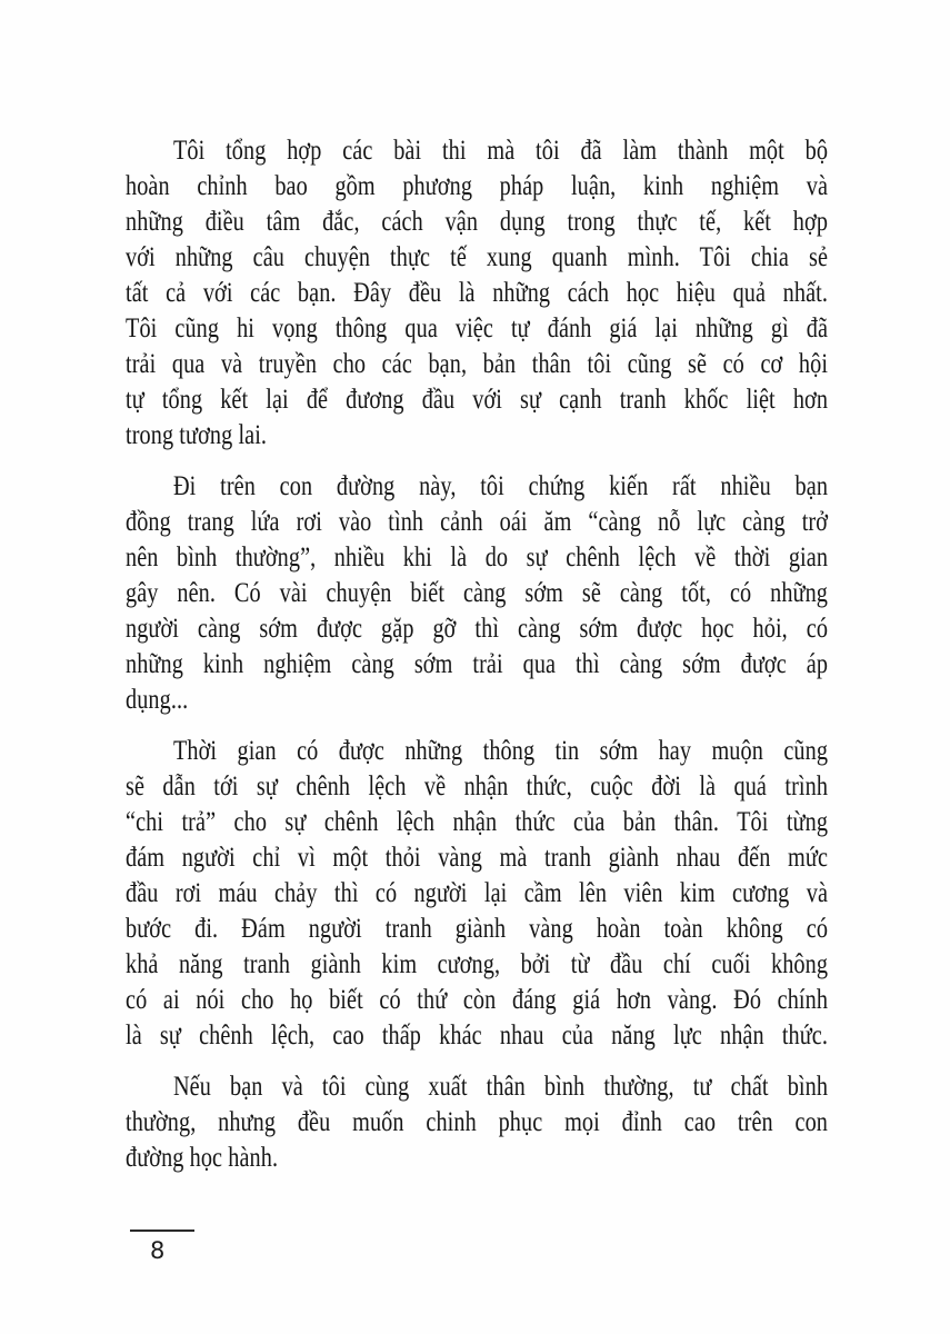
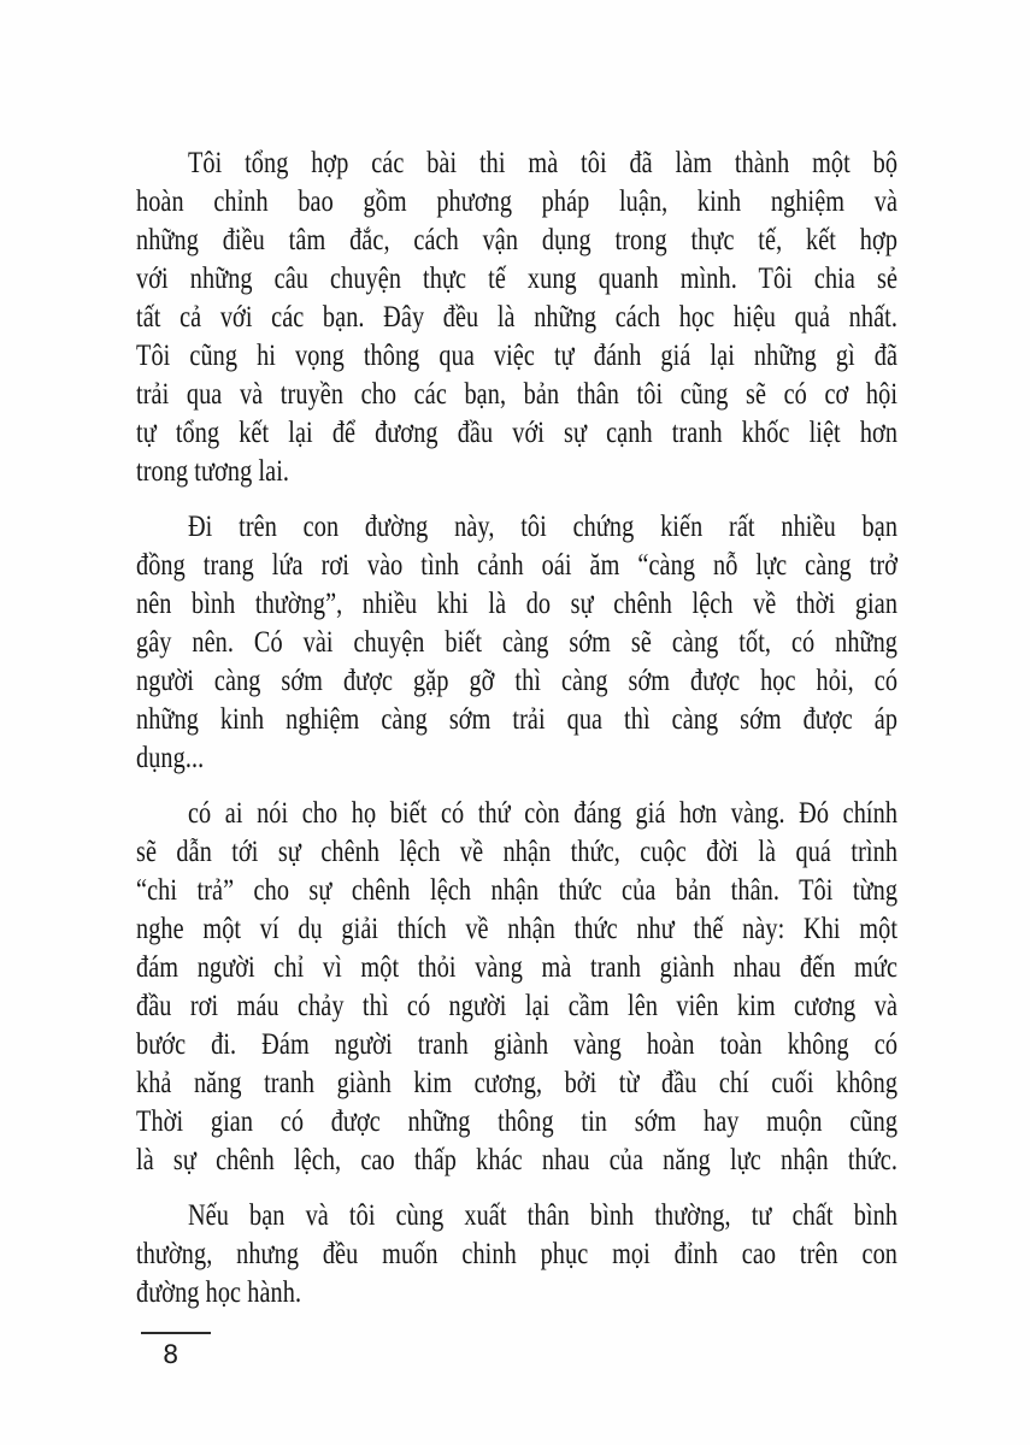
  Tôi tổng hợp các bài thi mà tôi đã làm thành một bộ
  hoàn chỉnh bao gồm phương pháp luận, kinh nghiệm và
  những điều tâm đắc, cách vận dụng trong thực tế, kết hợp
  với những câu chuyện thực tế xung quanh mình. Tôi chia sẻ
  tất cả với các bạn. Đây đều là những cách học hiệu quả nhất.
  Tôi cũng hi vọng thông qua việc tự đánh giá lại những gì đã
  trải qua và truyền cho các bạn, bản thân tôi cũng sẽ có cơ hội
  tự tổng kết lại để đương đầu với sự cạnh tranh khốc liệt hơn
  trong tương lai.
  Đi trên con đường này, tôi chứng kiến rất nhiều bạn
  đồng trang lứa rơi vào tình cảnh oái ăm “càng nỗ lực càng trở
  nên bình thường”, nhiều khi là do sự chênh lệch về thời gian
  gây nên. Có vài chuyện biết càng sớm sẽ càng tốt, có những
  người càng sớm được gặp gỡ thì càng sớm được học hỏi, có
  những kinh nghiệm càng sớm trải qua thì càng sớm được áp
  dụng...
- Thời gian có được những thông tin sớm hay muộn cũng
+ có ai nói cho họ biết có thứ còn đáng giá hơn vàng. Đó chính
  sẽ dẫn tới sự chênh lệch về nhận thức, cuộc đời là quá trình
  “chi trả” cho sự chênh lệch nhận thức của bản thân. Tôi từng
+ nghe một ví dụ giải thích về nhận thức như thế này: Khi một
  đám người chỉ vì một thỏi vàng mà tranh giành nhau đến mức
  đầu rơi máu chảy thì có người lại cầm lên viên kim cương và
  bước đi. Đám người tranh giành vàng hoàn toàn không có
  khả năng tranh giành kim cương, bởi từ đầu chí cuối không
- có ai nói cho họ biết có thứ còn đáng giá hơn vàng. Đó chính
+ Thời gian có được những thông tin sớm hay muộn cũng
  là sự chênh lệch, cao thấp khác nhau của năng lực nhận thức.
  Nếu bạn và tôi cùng xuất thân bình thường, tư chất bình
  thường, nhưng đều muốn chinh phục mọi đỉnh cao trên con
  đường học hành.
  8
